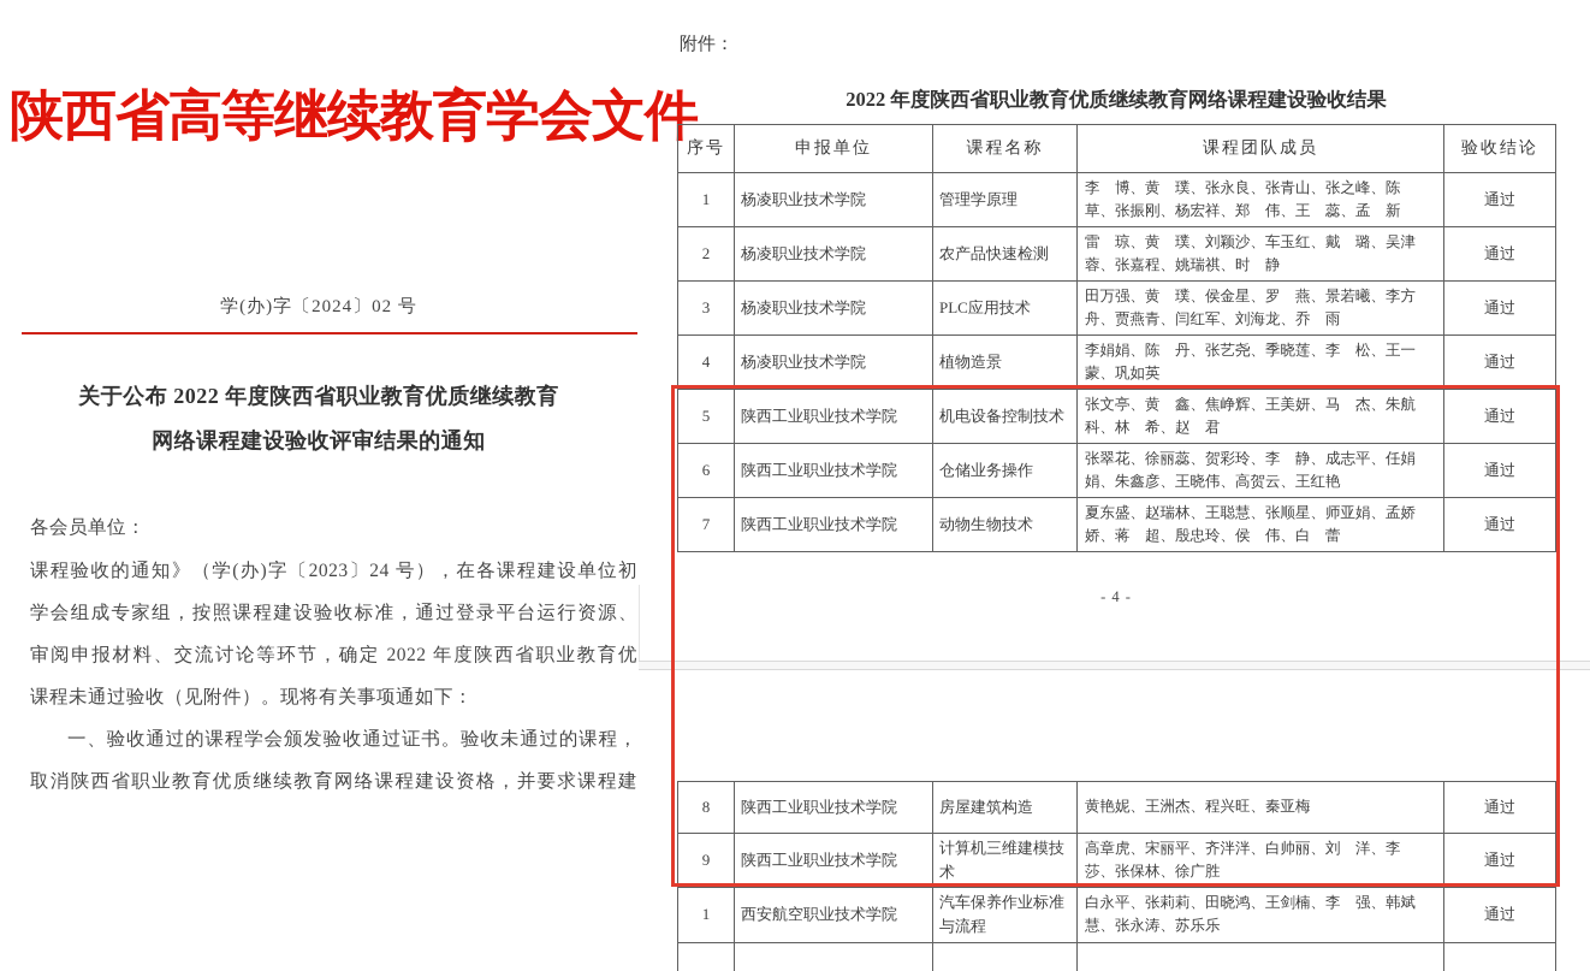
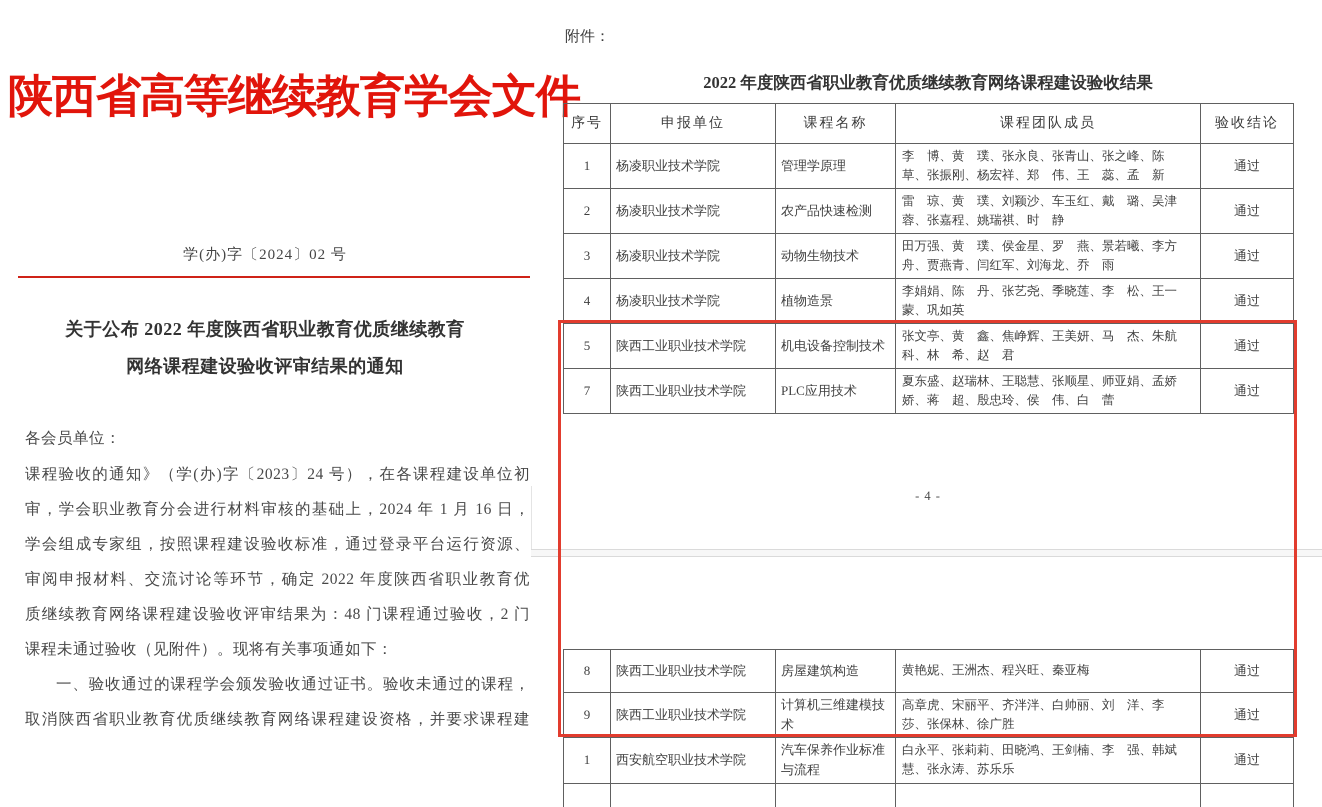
  陕西省高等继续教育学会文件
  学(办)字〔2024〕02 号
  关于公布 2022 年度陕西省职业教育优质继续教育
  网络课程建设验收评审结果的通知
  各会员单位：
  课程验收的通知》（学(办)字〔2023〕24 号），在各课程建设单位初
+ 审，学会职业教育分会进行材料审核的基础上，2024 年 1 月 16 日，
  学会组成专家组，按照课程建设验收标准，通过登录平台运行资源、
  审阅申报材料、交流讨论等环节，确定 2022 年度陕西省职业教育优
+ 质继续教育网络课程建设验收评审结果为：48 门课程通过验收，2 门
  课程未通过验收（见附件）。现将有关事项通如下：
  一、验收通过的课程学会颁发验收通过证书。验收未通过的课程，
  取消陕西省职业教育优质继续教育网络课程建设资格，并要求课程建
  附件：
  2022 年度陕西省职业教育优质继续教育网络课程建设验收结果
  序号	申报单位	课程名称	课程团队成员	验收结论
  1	杨凌职业技术学院	管理学原理	李 博、黄 璞、张永良、张青山、张之峰、陈 草、张振刚、杨宏祥、郑 伟、王 蕊、孟 新	通过
  2	杨凌职业技术学院	农产品快速检测	雷 琼、黄 璞、刘颖沙、车玉红、戴 璐、吴津蓉、张嘉程、姚瑞祺、时 静	通过
- 3	杨凌职业技术学院	PLC应用技术	田万强、黄 璞、侯金星、罗 燕、景若曦、李方舟、贾燕青、闫红军、刘海龙、乔 雨	通过
+ 3	杨凌职业技术学院	动物生物技术	田万强、黄 璞、侯金星、罗 燕、景若曦、李方舟、贾燕青、闫红军、刘海龙、乔 雨	通过
  4	杨凌职业技术学院	植物造景	李娟娟、陈 丹、张艺尧、季晓莲、李 松、王一蒙、巩如英	通过
  5	陕西工业职业技术学院	机电设备控制技术	张文亭、黄 鑫、焦峥辉、王美妍、马 杰、朱航科、林 希、赵 君	通过
- 6	陕西工业职业技术学院	仓储业务操作	张翠花、徐丽蕊、贺彩玲、李 静、成志平、任娟娟、朱鑫彦、王晓伟、高贺云、王红艳	通过
- 7	陕西工业职业技术学院	动物生物技术	夏东盛、赵瑞林、王聪慧、张顺星、师亚娟、孟娇娇、蒋 超、殷忠玲、侯 伟、白 蕾	通过
+ 7	陕西工业职业技术学院	PLC应用技术	夏东盛、赵瑞林、王聪慧、张顺星、师亚娟、孟娇娇、蒋 超、殷忠玲、侯 伟、白 蕾	通过
  - 4 -
  8	陕西工业职业技术学院	房屋建筑构造	黄艳妮、王洲杰、程兴旺、秦亚梅	通过
  9	陕西工业职业技术学院	计算机三维建模技术	高章虎、宋丽平、齐泮泮、白帅丽、刘 洋、李 莎、张保林、徐广胜	通过
  1	西安航空职业技术学院	汽车保养作业标准与流程	白永平、张莉莉、田晓鸿、王剑楠、李 强、韩斌慧、张永涛、苏乐乐	通过
